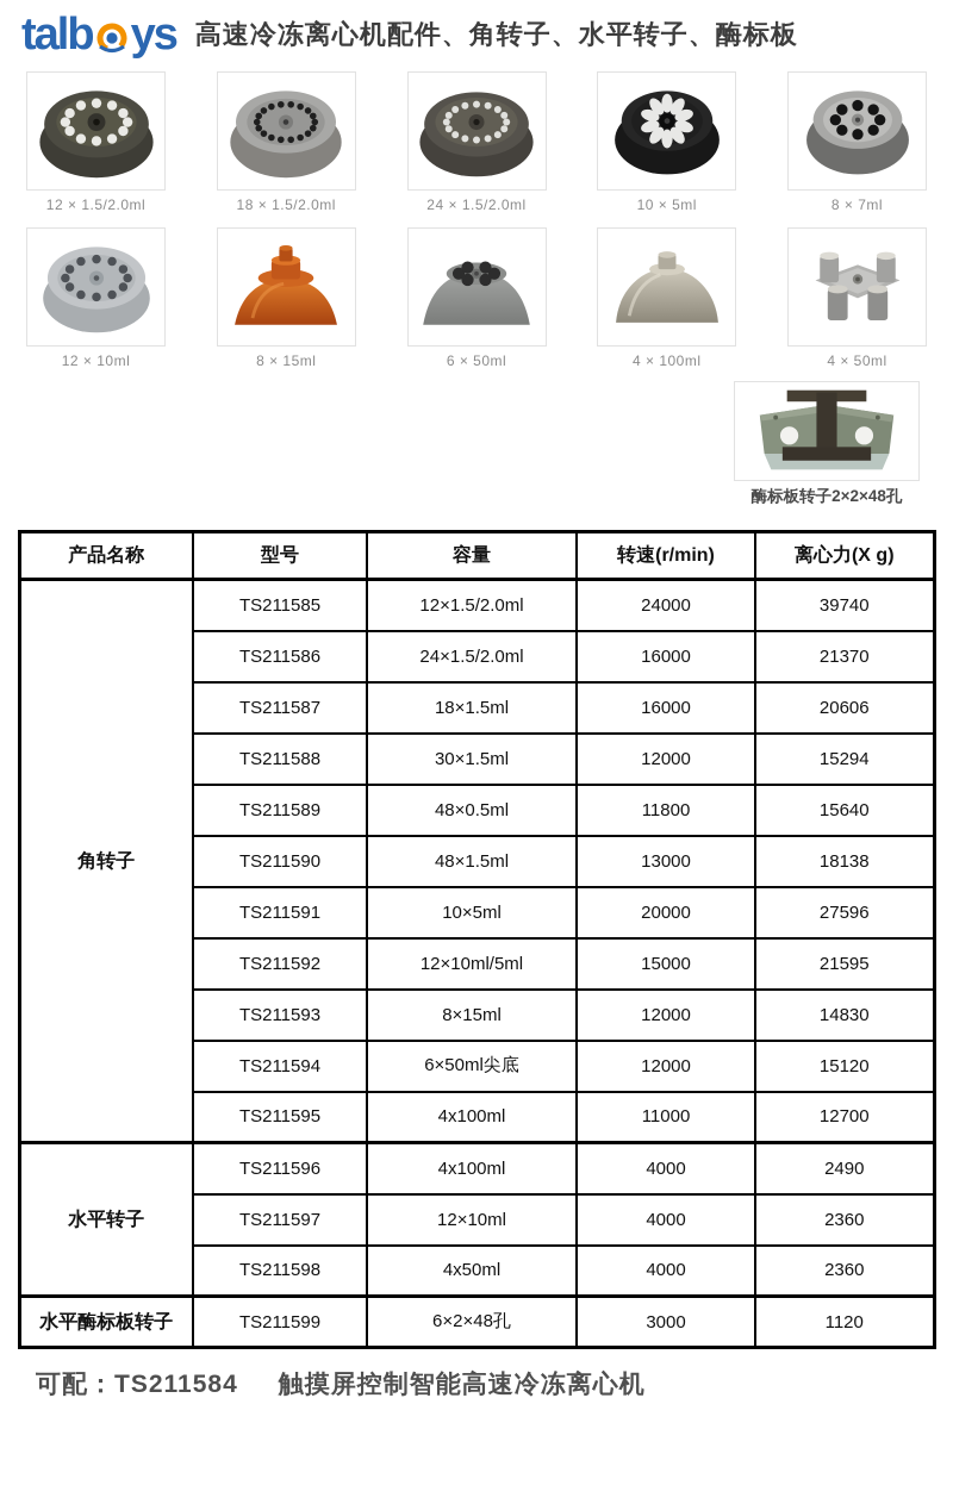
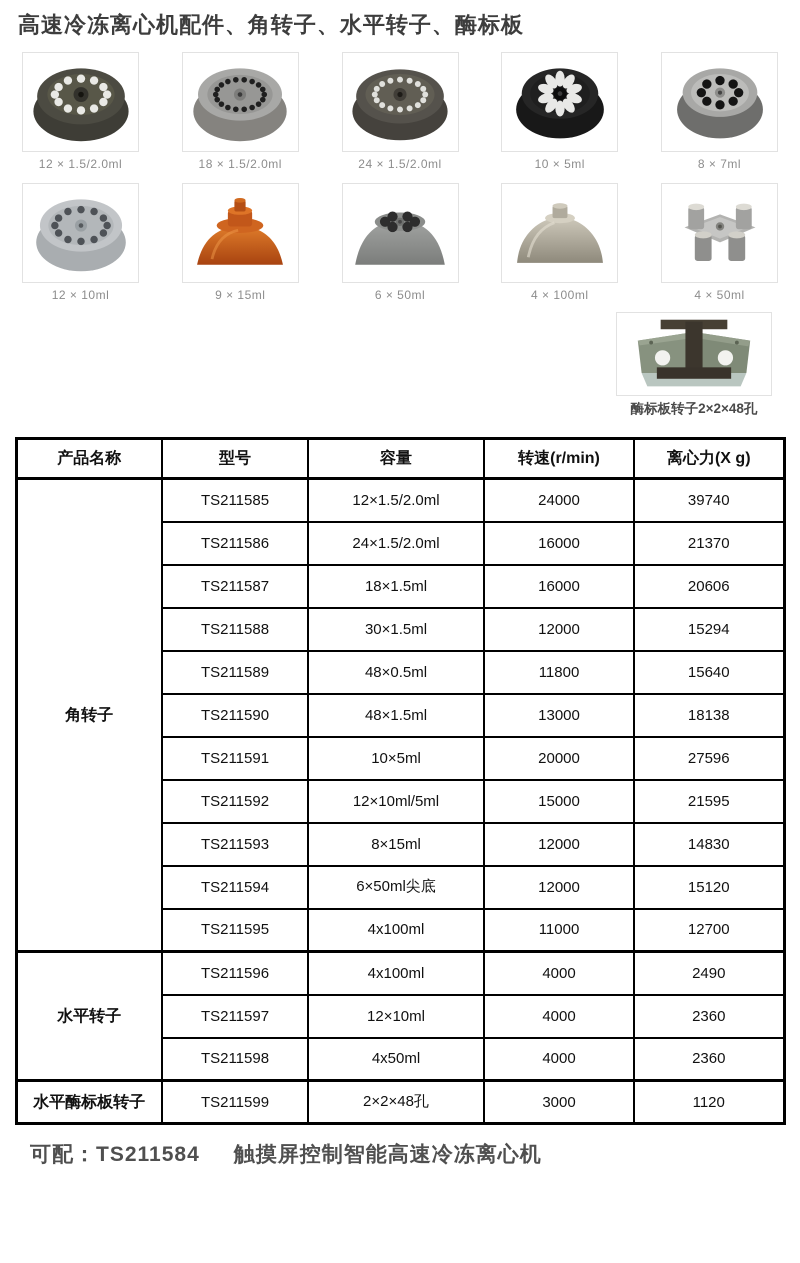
- talb
- ys
  高速冷冻离心机配件、角转子、水平转子、酶标板
  12 × 1.5/2.0ml
  18 × 1.5/2.0ml
  24 × 1.5/2.0ml
  10 × 5ml
  8 × 7ml
  12 × 10ml
- 8 × 15ml
+ 9 × 15ml
  6 × 50ml
  4 × 100ml
  4 × 50ml
  酶标板转子2×2×48孔
  产品名称	型号	容量	转速(r/min)	离心力(X g)
  角转子	TS211585	12×1.5/2.0ml	24000	39740
  TS211586	24×1.5/2.0ml	16000	21370
  TS211587	18×1.5ml	16000	20606
  TS211588	30×1.5ml	12000	15294
  TS211589	48×0.5ml	11800	15640
  TS211590	48×1.5ml	13000	18138
  TS211591	10×5ml	20000	27596
  TS211592	12×10ml/5ml	15000	21595
  TS211593	8×15ml	12000	14830
  TS211594	6×50ml尖底	12000	15120
  TS211595	4x100ml	11000	12700
  水平转子	TS211596	4x100ml	4000	2490
  TS211597	12×10ml	4000	2360
  TS211598	4x50ml	4000	2360
- 水平酶标板转子	TS211599	6×2×48孔	3000	1120
+ 水平酶标板转子	TS211599	2×2×48孔	3000	1120
  可配：TS211584 触摸屏控制智能高速冷冻离心机
